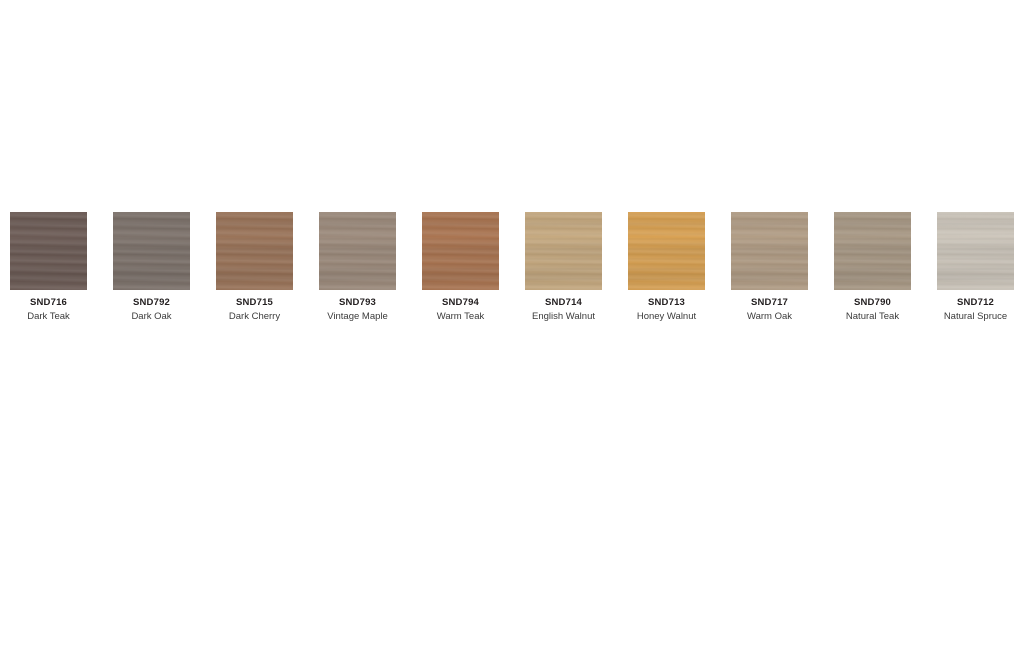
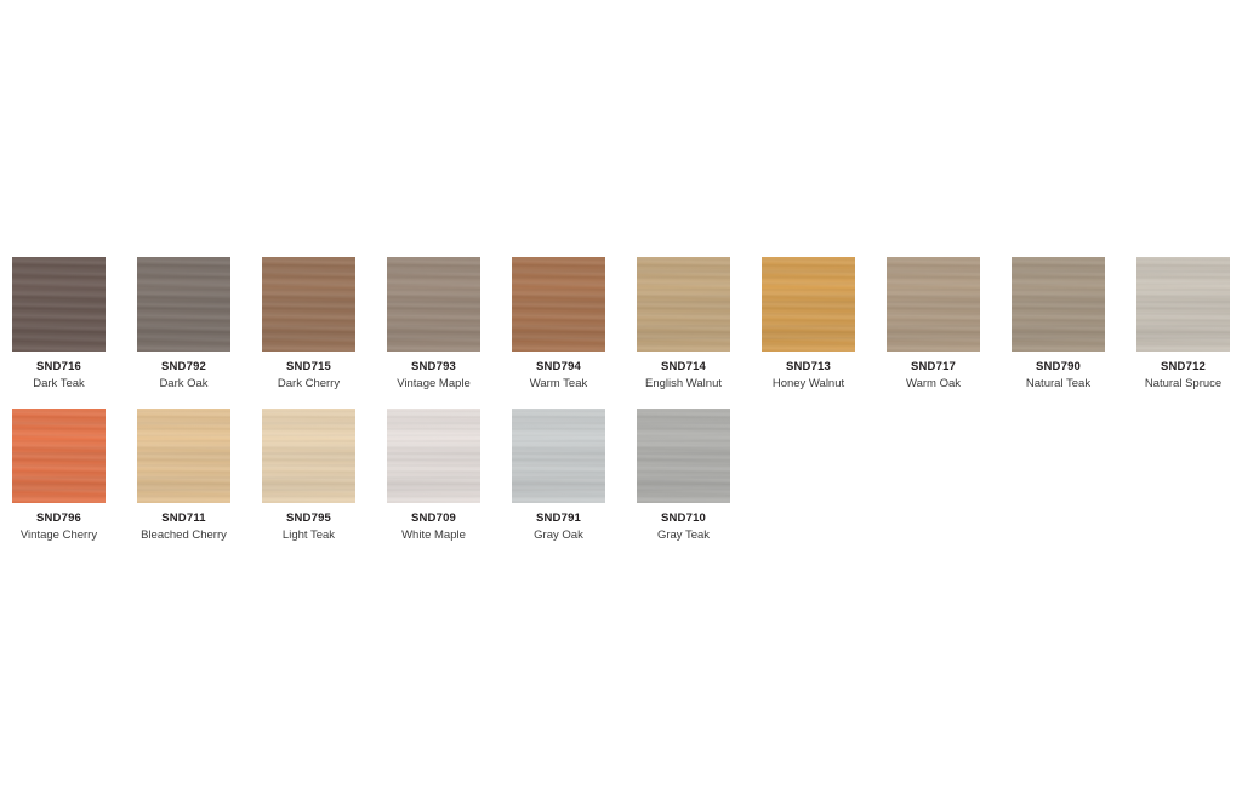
  SND716
  Dark Teak
  SND792
  Dark Oak
  SND715
  Dark Cherry
  SND793
  Vintage Maple
  SND794
  Warm Teak
  SND714
  English Walnut
  SND713
  Honey Walnut
  SND717
  Warm Oak
  SND790
  Natural Teak
  SND712
  Natural Spruce
+ SND796
+ Vintage Cherry
+ SND711
+ Bleached Cherry
+ SND795
+ Light Teak
+ SND709
+ White Maple
+ SND791
+ Gray Oak
+ SND710
+ Gray Teak
